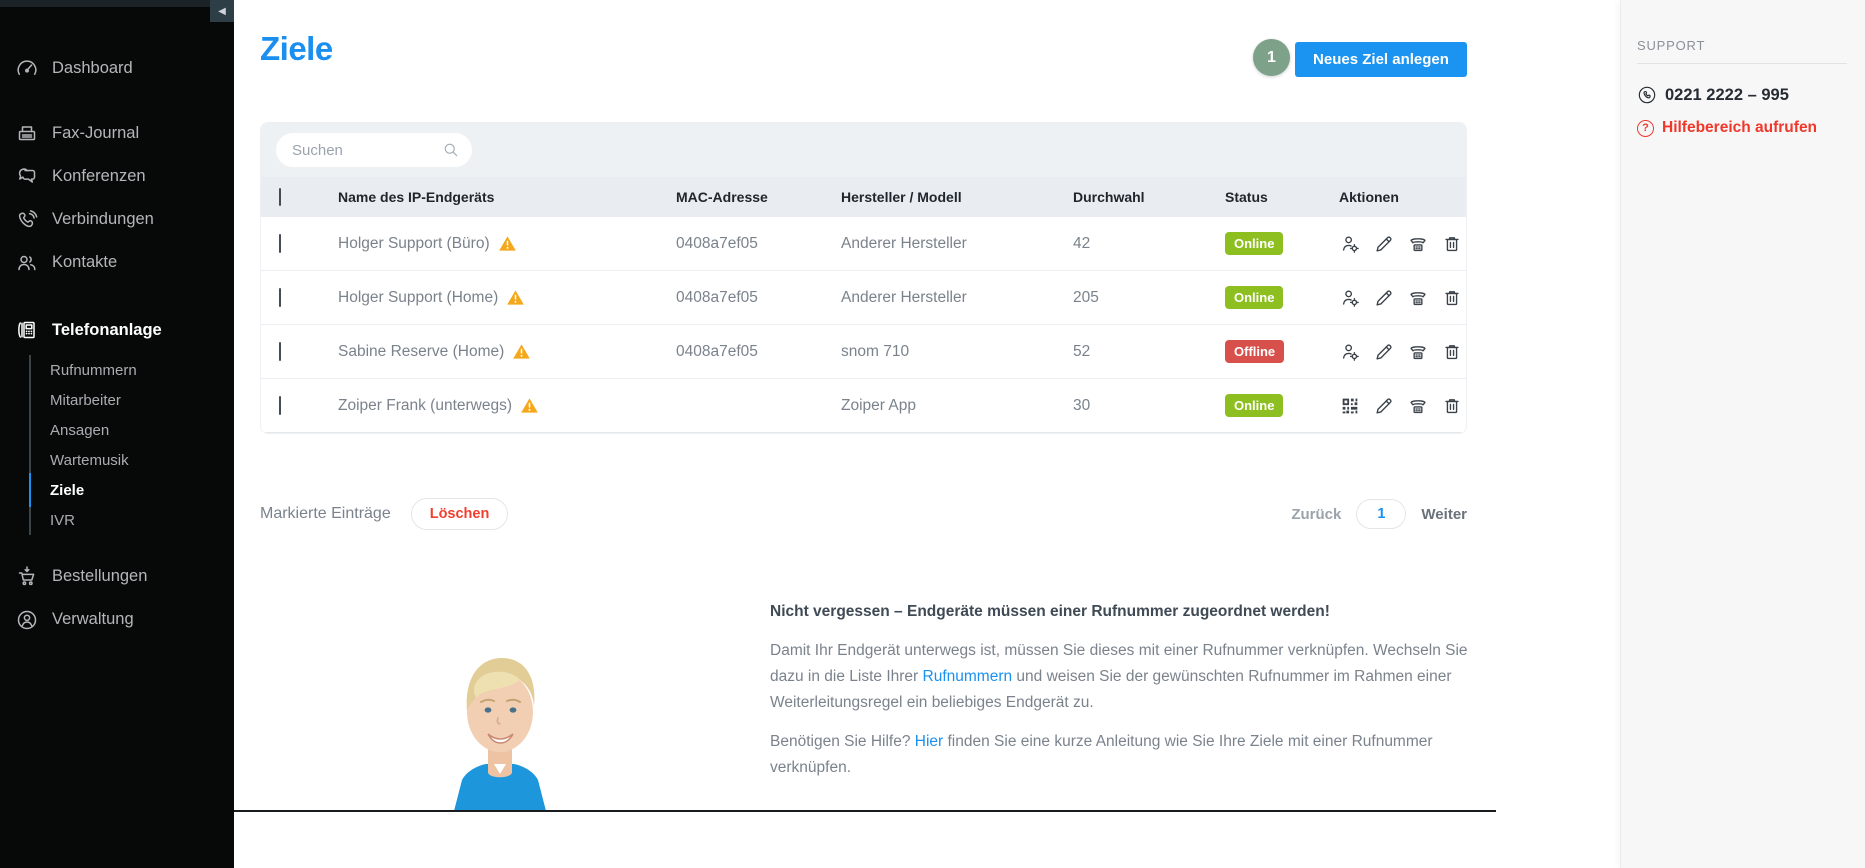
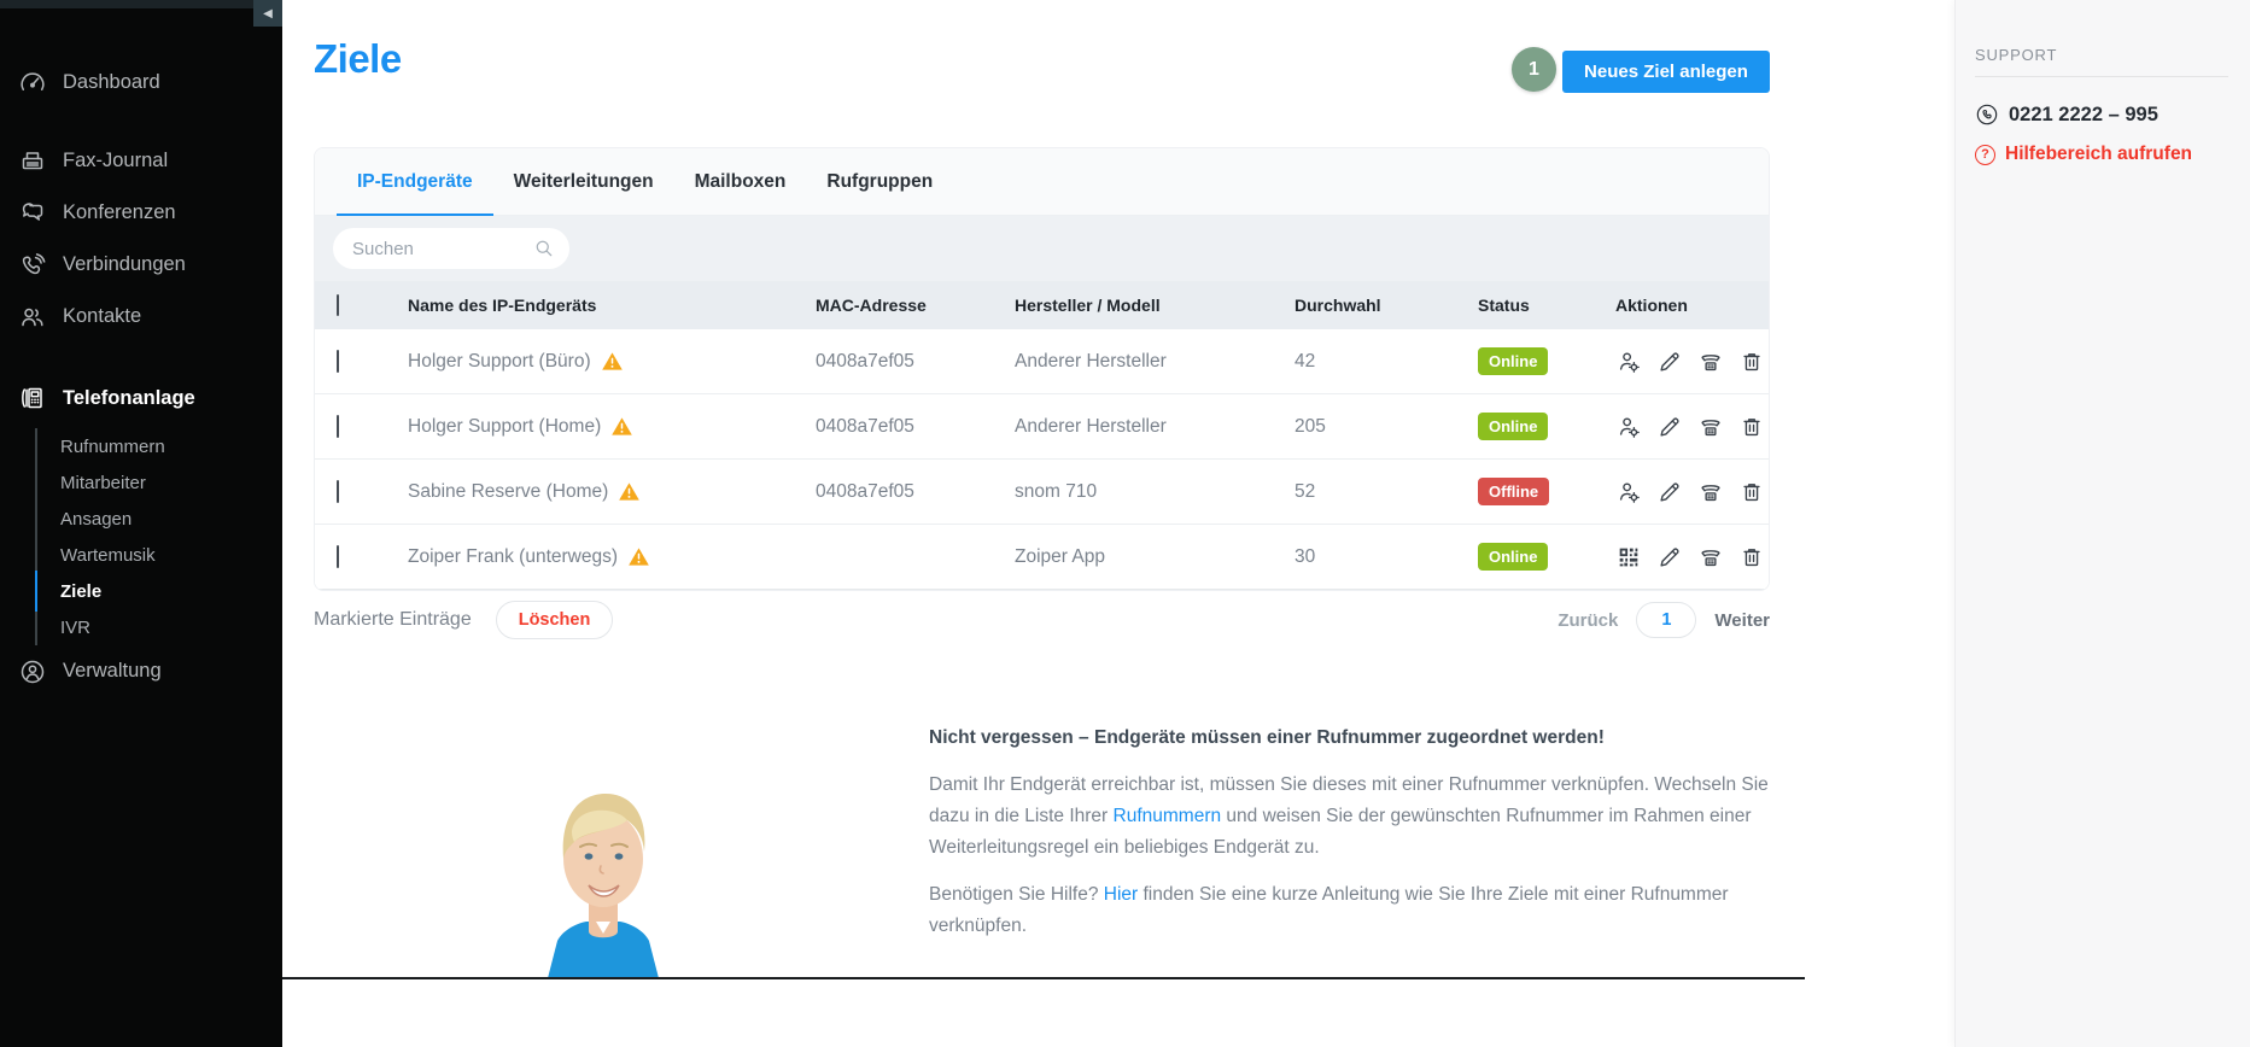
  ◀
  Dashboard
  Fax-Journal
  Konferenzen
  Verbindungen
  Kontakte
  Telefonanlage
  Rufnummern
  Mitarbeiter
  Ansagen
  Wartemusik
  Ziele
  IVR
- Bestellungen
  Verwaltung
  Ziele
  1
  Neues Ziel anlegen
+ IP-Endgeräte
+ Weiterleitungen
+ Mailboxen
+ Rufgruppen
  Suchen
  Name des IP-Endgeräts
  MAC-Adresse
  Hersteller / Modell
  Durchwahl
  Status
  Aktionen
  Holger Support (Büro)
  0408a7ef05
  Anderer Hersteller
  42
  Online
  Holger Support (Home)
  0408a7ef05
  Anderer Hersteller
  205
  Online
  Sabine Reserve (Home)
  0408a7ef05
  snom 710
  52
  Offline
  Zoiper Frank (unterwegs)
  Zoiper App
  30
  Online
  Markierte Einträge
  Löschen
  Zurück
  1
  Weiter
  Nicht vergessen – Endgeräte müssen einer Rufnummer zugeordnet werden!
- Damit Ihr Endgerät unterwegs ist, müssen Sie dieses mit einer Rufnummer verknüpfen. Wechseln Sie dazu in die Liste Ihrer Rufnummern und weisen Sie der gewünschten Rufnummer im Rahmen einer Weiterleitungsregel ein beliebiges Endgerät zu.
+ Damit Ihr Endgerät erreichbar ist, müssen Sie dieses mit einer Rufnummer verknüpfen. Wechseln Sie dazu in die Liste Ihrer Rufnummern und weisen Sie der gewünschten Rufnummer im Rahmen einer Weiterleitungsregel ein beliebiges Endgerät zu.
  Benötigen Sie Hilfe? Hier finden Sie eine kurze Anleitung wie Sie Ihre Ziele mit einer Rufnummer verknüpfen.
  SUPPORT
  0221 2222 – 995
  ?
  Hilfebereich aufrufen
